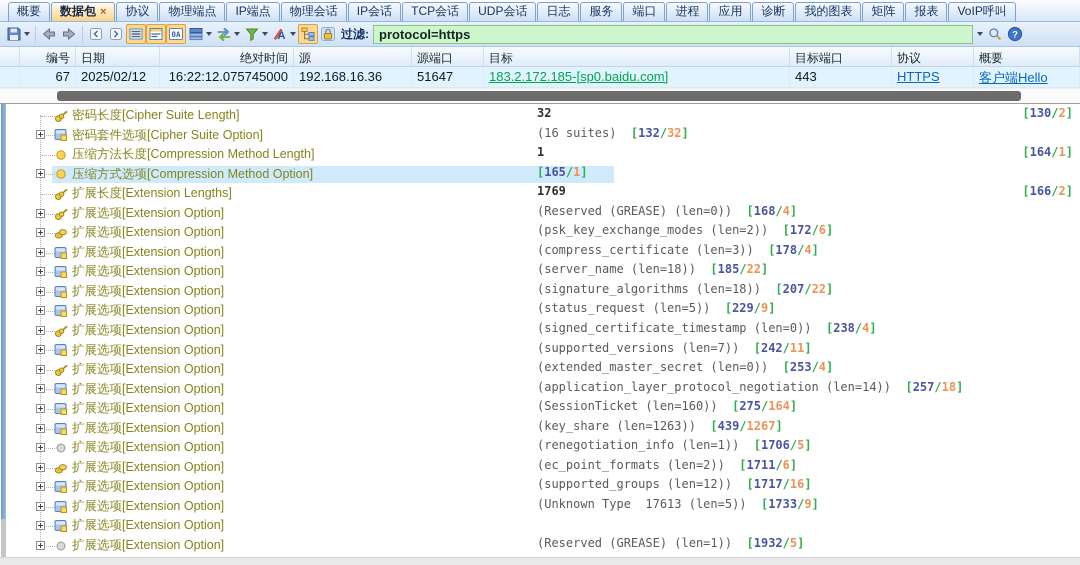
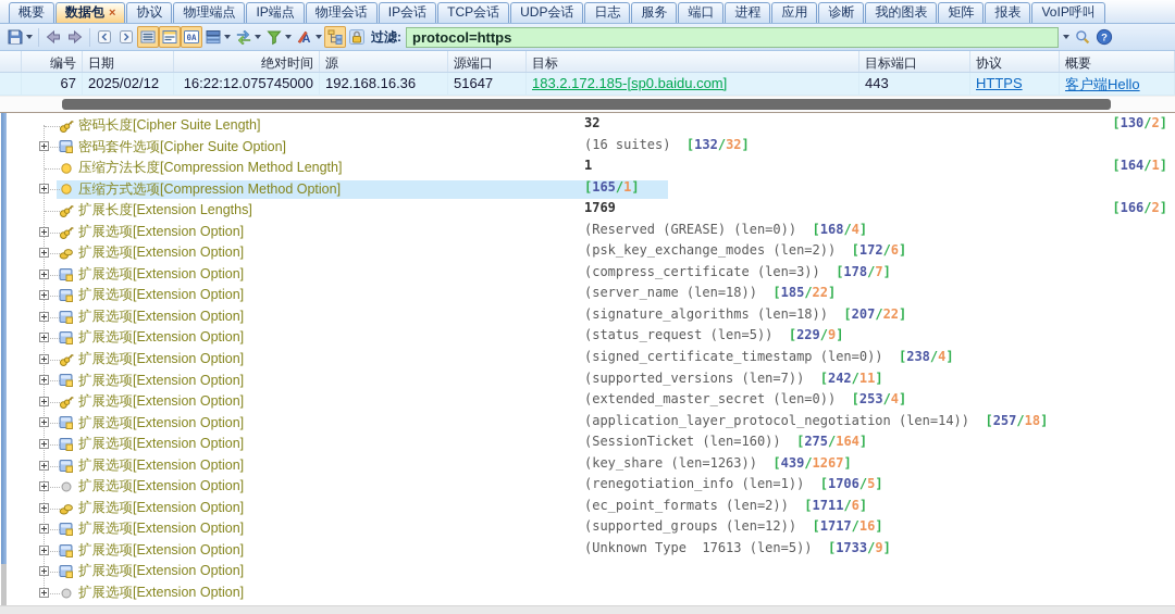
  概要
  数据包 ×
  协议
  物理端点
  IP端点
  物理会话
  IP会话
  TCP会话
  UDP会话
  日志
  服务
  端口
  进程
  应用
  诊断
  我的图表
  矩阵
  报表
  VoIP呼叫
  0A
  A
  过滤:
  protocol=https
  ?
  编号
  日期
  绝对时间
  源
  源端口
  目标
  目标端口
  协议
  概要
  67
  2025/02/12
  16:22:12.075745000
  192.168.16.36
  51647
  183.2.172.185-[sp0.baidu.com]
  443
  HTTPS
  客户端Hello
  密码长度[Cipher Suite Length]
  [130/2]
  32
  密码套件选项[Cipher Suite Option]
  (16 suites) [132/32]
  压缩方法长度[Compression Method Length]
  [164/1]
  1
  压缩方式选项[Compression Method Option]
  [165/1]
  扩展长度[Extension Lengths]
  [166/2]
  1769
  扩展选项[Extension Option]
  (Reserved (GREASE) (len=0)) [168/4]
  扩展选项[Extension Option]
  (psk_key_exchange_modes (len=2)) [172/6]
  扩展选项[Extension Option]
- (compress_certificate (len=3)) [178/4]
+ (compress_certificate (len=3)) [178/7]
  扩展选项[Extension Option]
  (server_name (len=18)) [185/22]
  扩展选项[Extension Option]
  (signature_algorithms (len=18)) [207/22]
  扩展选项[Extension Option]
  (status_request (len=5)) [229/9]
  扩展选项[Extension Option]
  (signed_certificate_timestamp (len=0)) [238/4]
  扩展选项[Extension Option]
  (supported_versions (len=7)) [242/11]
  扩展选项[Extension Option]
  (extended_master_secret (len=0)) [253/4]
  扩展选项[Extension Option]
  (application_layer_protocol_negotiation (len=14)) [257/18]
  扩展选项[Extension Option]
  (SessionTicket (len=160)) [275/164]
  扩展选项[Extension Option]
  (key_share (len=1263)) [439/1267]
  扩展选项[Extension Option]
  (renegotiation_info (len=1)) [1706/5]
  扩展选项[Extension Option]
  (ec_point_formats (len=2)) [1711/6]
  扩展选项[Extension Option]
  (supported_groups (len=12)) [1717/16]
  扩展选项[Extension Option]
  (Unknown Type 17613 (len=5)) [1733/9]
  扩展选项[Extension Option]
  扩展选项[Extension Option]
- (Reserved (GREASE) (len=1)) [1932/5]
